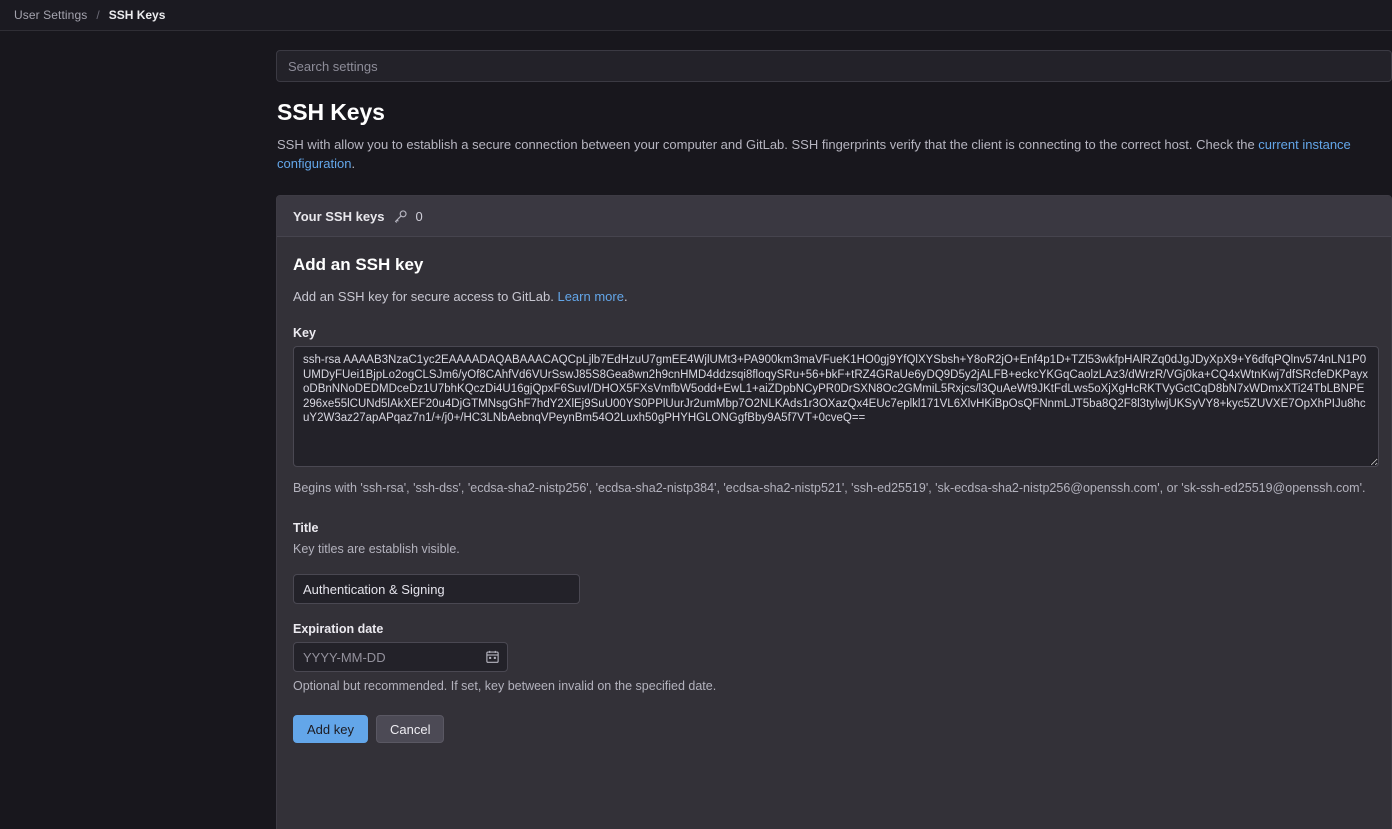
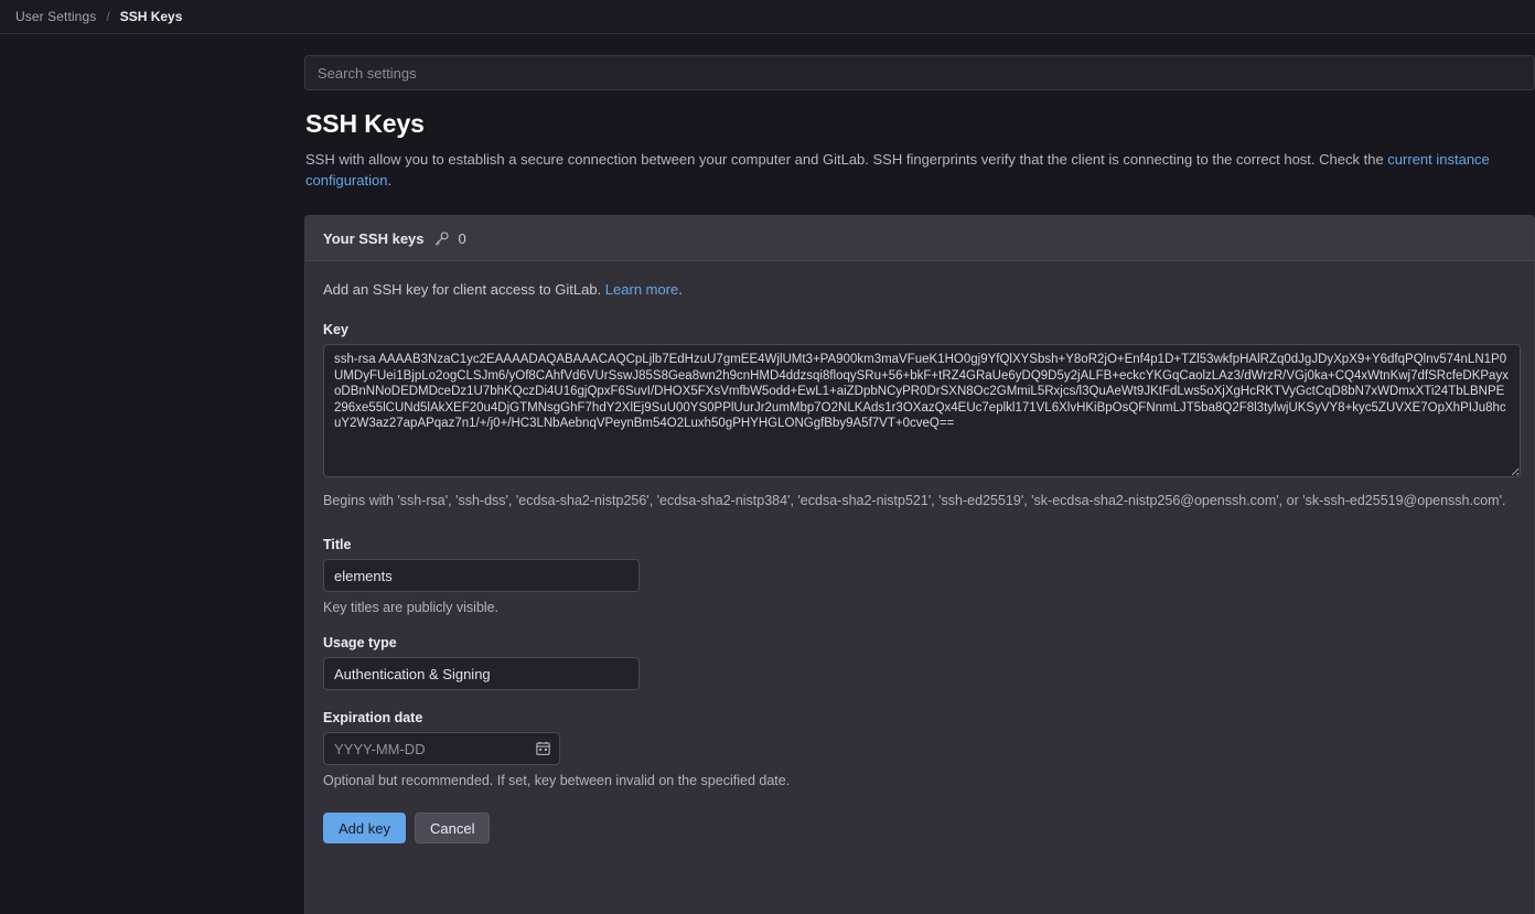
  User Settings
  /
  SSH Keys
  Search settings
  SSH Keys
  SSH with allow you to establish a secure connection between your computer and GitLab. SSH fingerprints verify that the client is connecting to the correct host. Check the current instance configuration.
  Your SSH keys
  0
- Add an SSH key
- Add an SSH key for secure access to GitLab. Learn more.
+ Add an SSH key for client access to GitLab. Learn more.
  Key
  Begins with 'ssh-rsa', 'ssh-dss', 'ecdsa-sha2-nistp256', 'ecdsa-sha2-nistp384', 'ecdsa-sha2-nistp521', 'ssh-ed25519', 'sk-ecdsa-sha2-nistp256@openssh.com', or 'sk-ssh-ed25519@openssh.com'.
  Title
+ elements
- Key titles are establish visible.
+ Key titles are publicly visible.
+ Usage type
  Authentication & Signing
  Expiration date
  YYYY-MM-DD
  Optional but recommended. If set, key between invalid on the specified date.
  Add key
  Cancel
